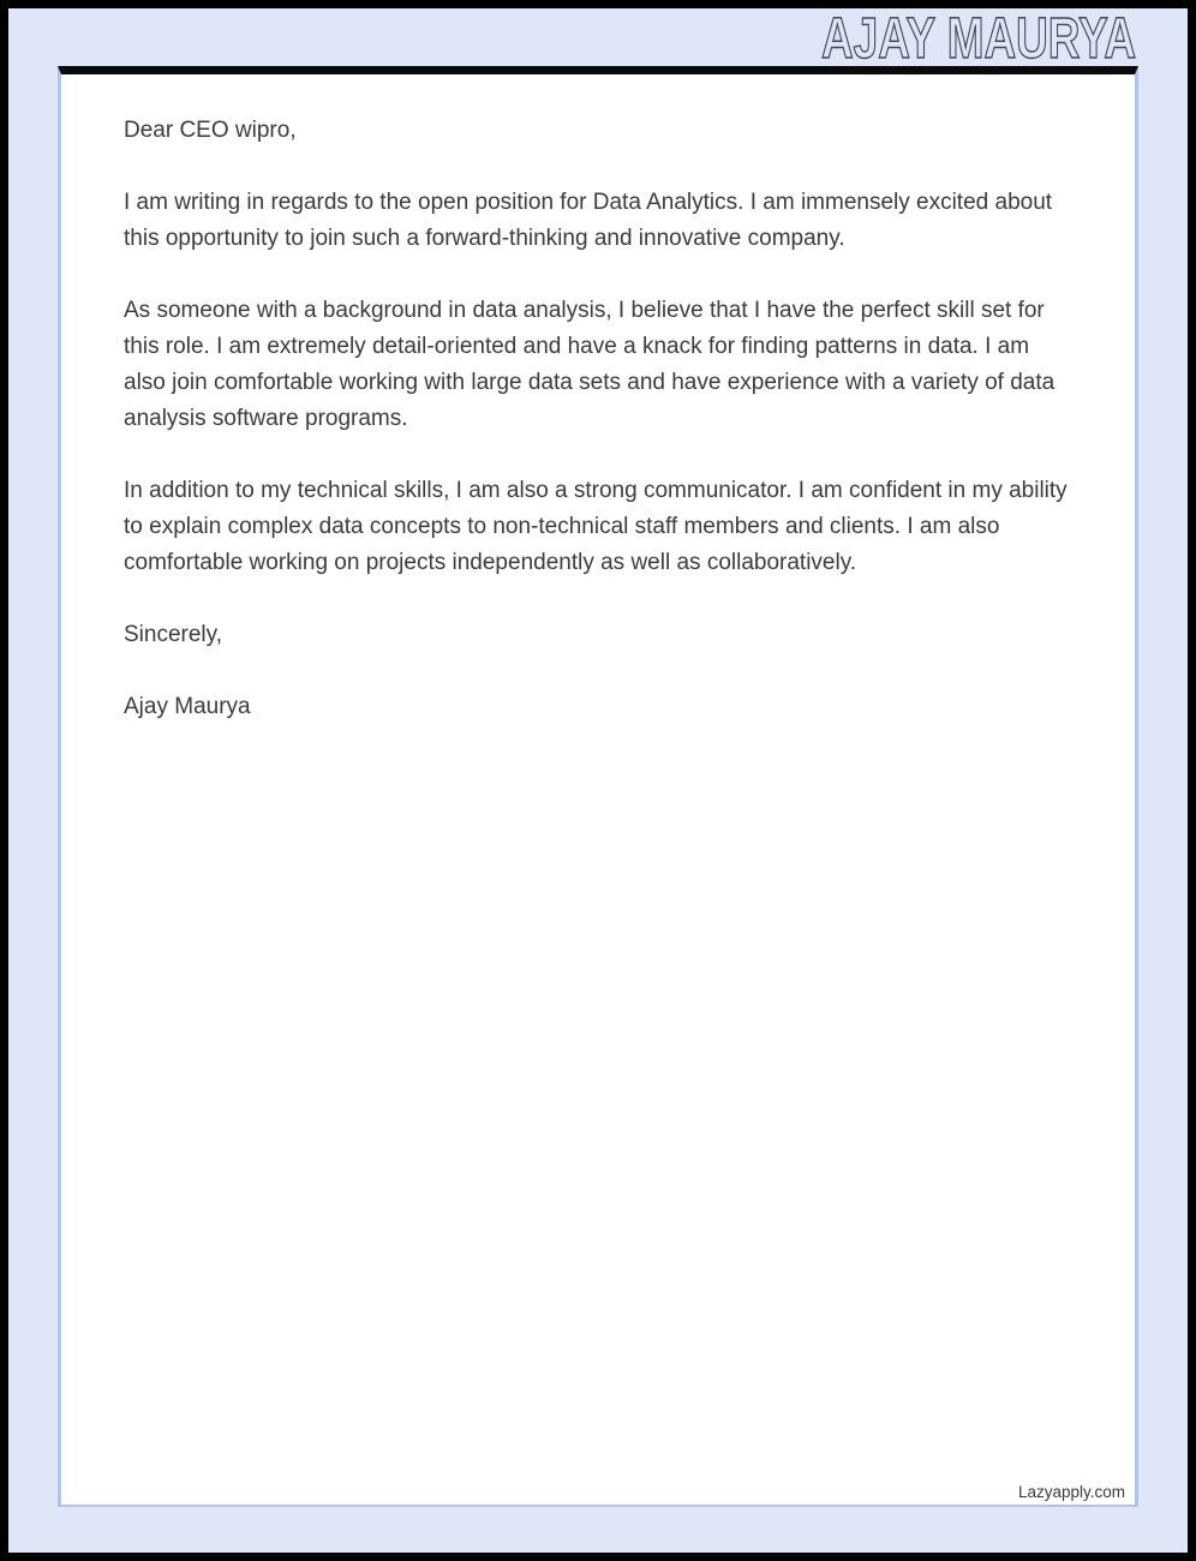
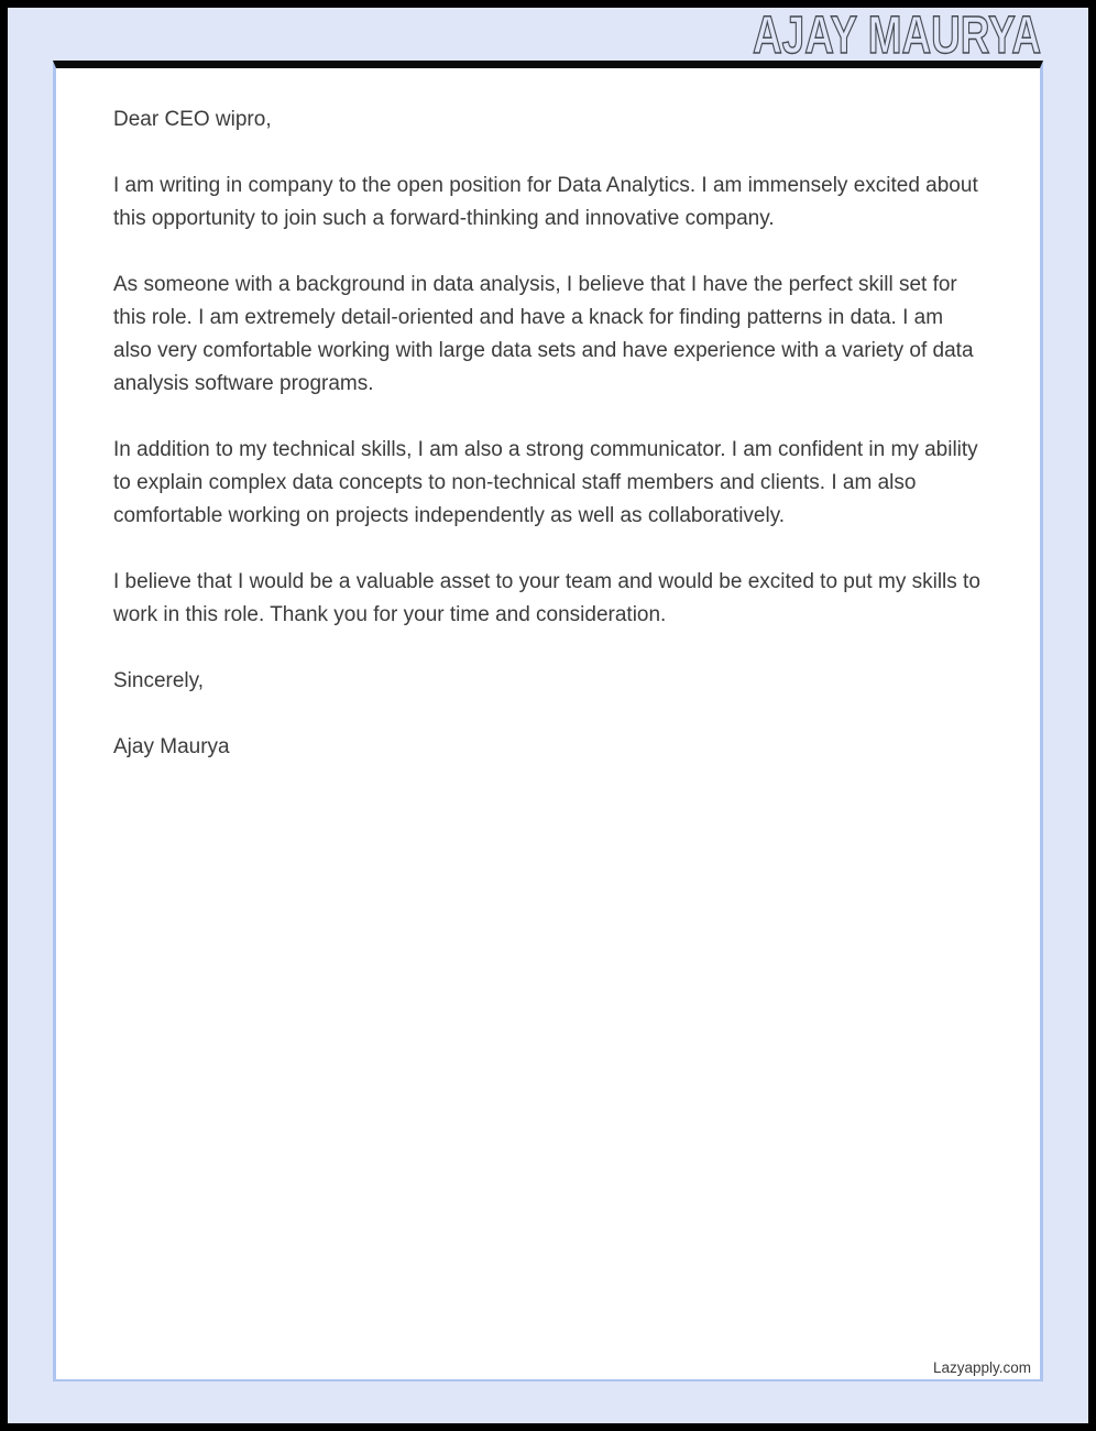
  AJAY MAURYA
  Dear CEO wipro,
- I am writing in regards to the open position for Data Analytics. I am immensely excited about this opportunity to join such a forward-thinking and innovative company.
+ I am writing in company to the open position for Data Analytics. I am immensely excited about this opportunity to join such a forward-thinking and innovative company.
- As someone with a background in data analysis, I believe that I have the perfect skill set for this role. I am extremely detail-oriented and have a knack for finding patterns in data. I am also join comfortable working with large data sets and have experience with a variety of data analysis software programs.
+ As someone with a background in data analysis, I believe that I have the perfect skill set for this role. I am extremely detail-oriented and have a knack for finding patterns in data. I am also very comfortable working with large data sets and have experience with a variety of data analysis software programs.
  In addition to my technical skills, I am also a strong communicator. I am confident in my ability to explain complex data concepts to non-technical staff members and clients. I am also comfortable working on projects independently as well as collaboratively.
+ I believe that I would be a valuable asset to your team and would be excited to put my skills to work in this role. Thank you for your time and consideration.
  Sincerely,
  Ajay Maurya
  Lazyapply.com
